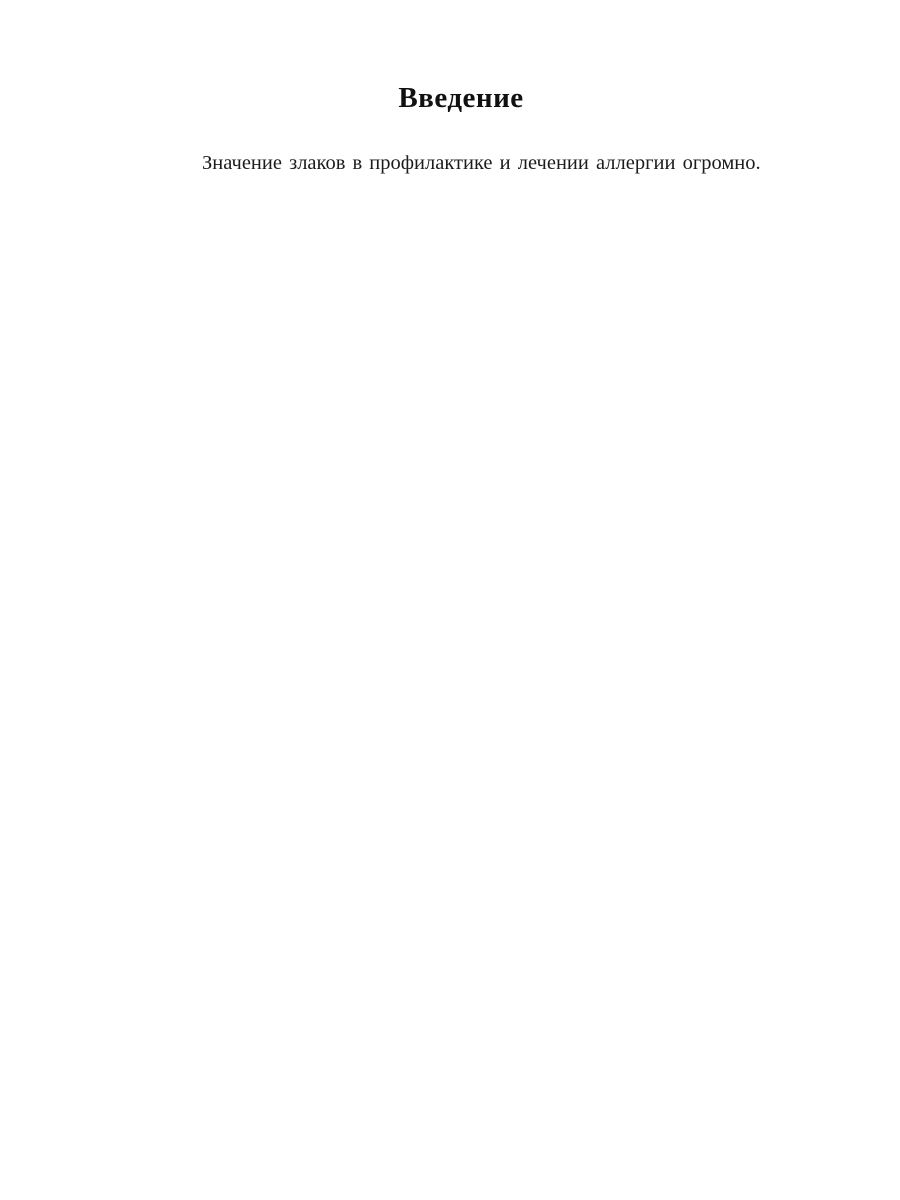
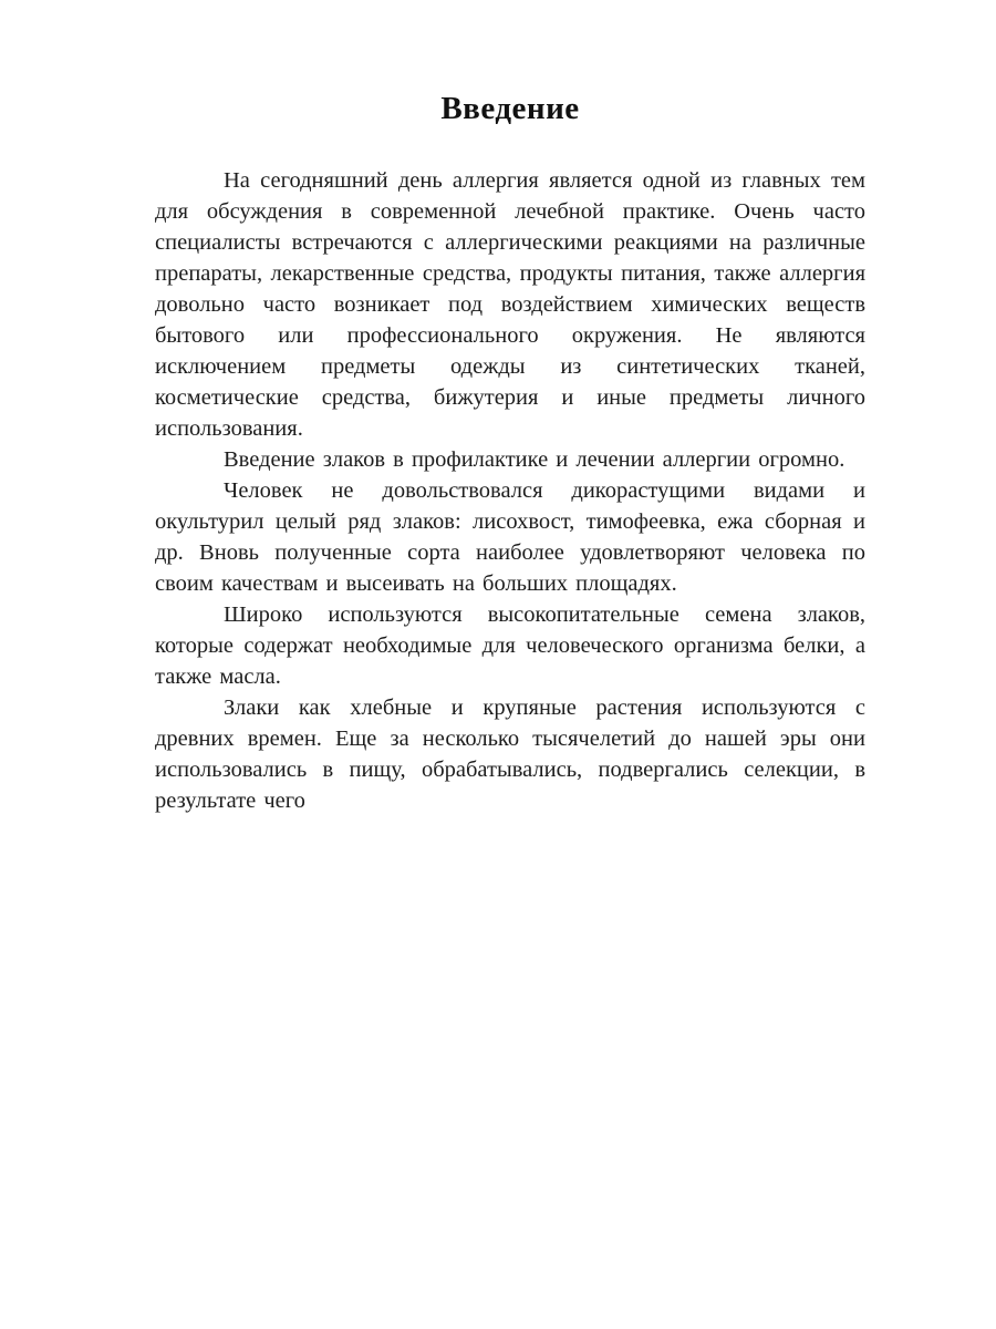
  Введение
+ На сегодняшний день аллергия является одной из главных тем для обсуждения в современной лечебной практике. Очень часто специалисты встречаются с аллергическими реакциями на различные препараты, лекарственные средства, продукты питания, также аллергия довольно часто возникает под воздействием химических веществ бытового или профессионального окружения. Не являются исключением предметы одежды из синтетических тканей, косметические средства, бижутерия и иные предметы личного использования.
- Значение злаков в профилактике и лечении аллергии огромно.
+ Введение злаков в профилактике и лечении аллергии огромно.
+ Человек не довольствовался дикорастущими видами и окультурил целый ряд злаков: лисохвост, тимофеевка, ежа сборная и др. Вновь полученные сорта наиболее удовлетворяют человека по своим качествам и высеивать на больших площадях.
+ Широко используются высокопитательные семена злаков, которые содержат необходимые для человеческого организма белки, а также масла.
+ Злаки как хлебные и крупяные растения используются с древних времен. Еще за несколько тысячелетий до нашей эры они использовались в пищу, обрабатывались, подвергались селекции, в результате чего
